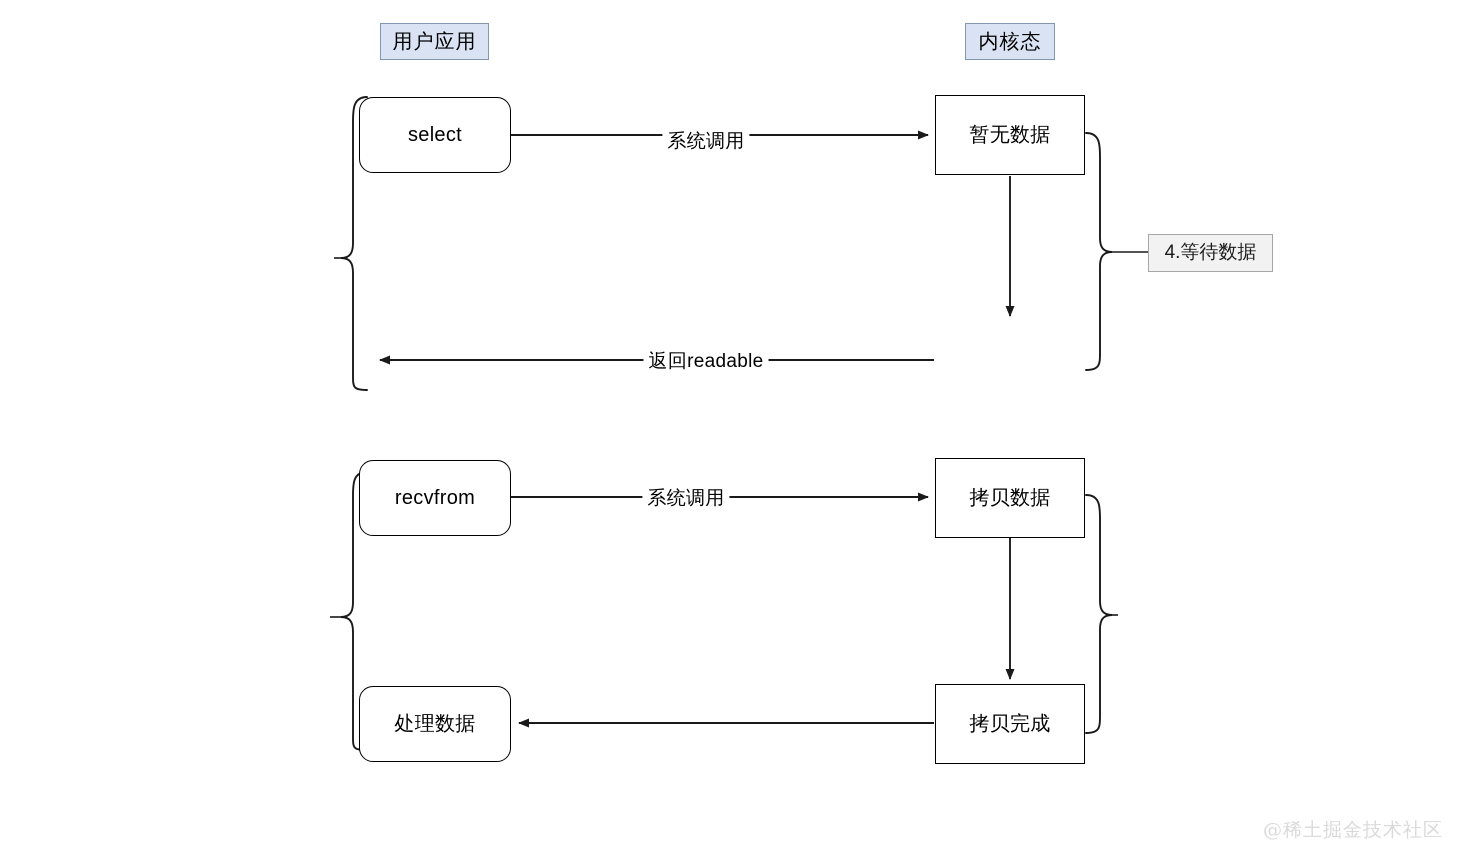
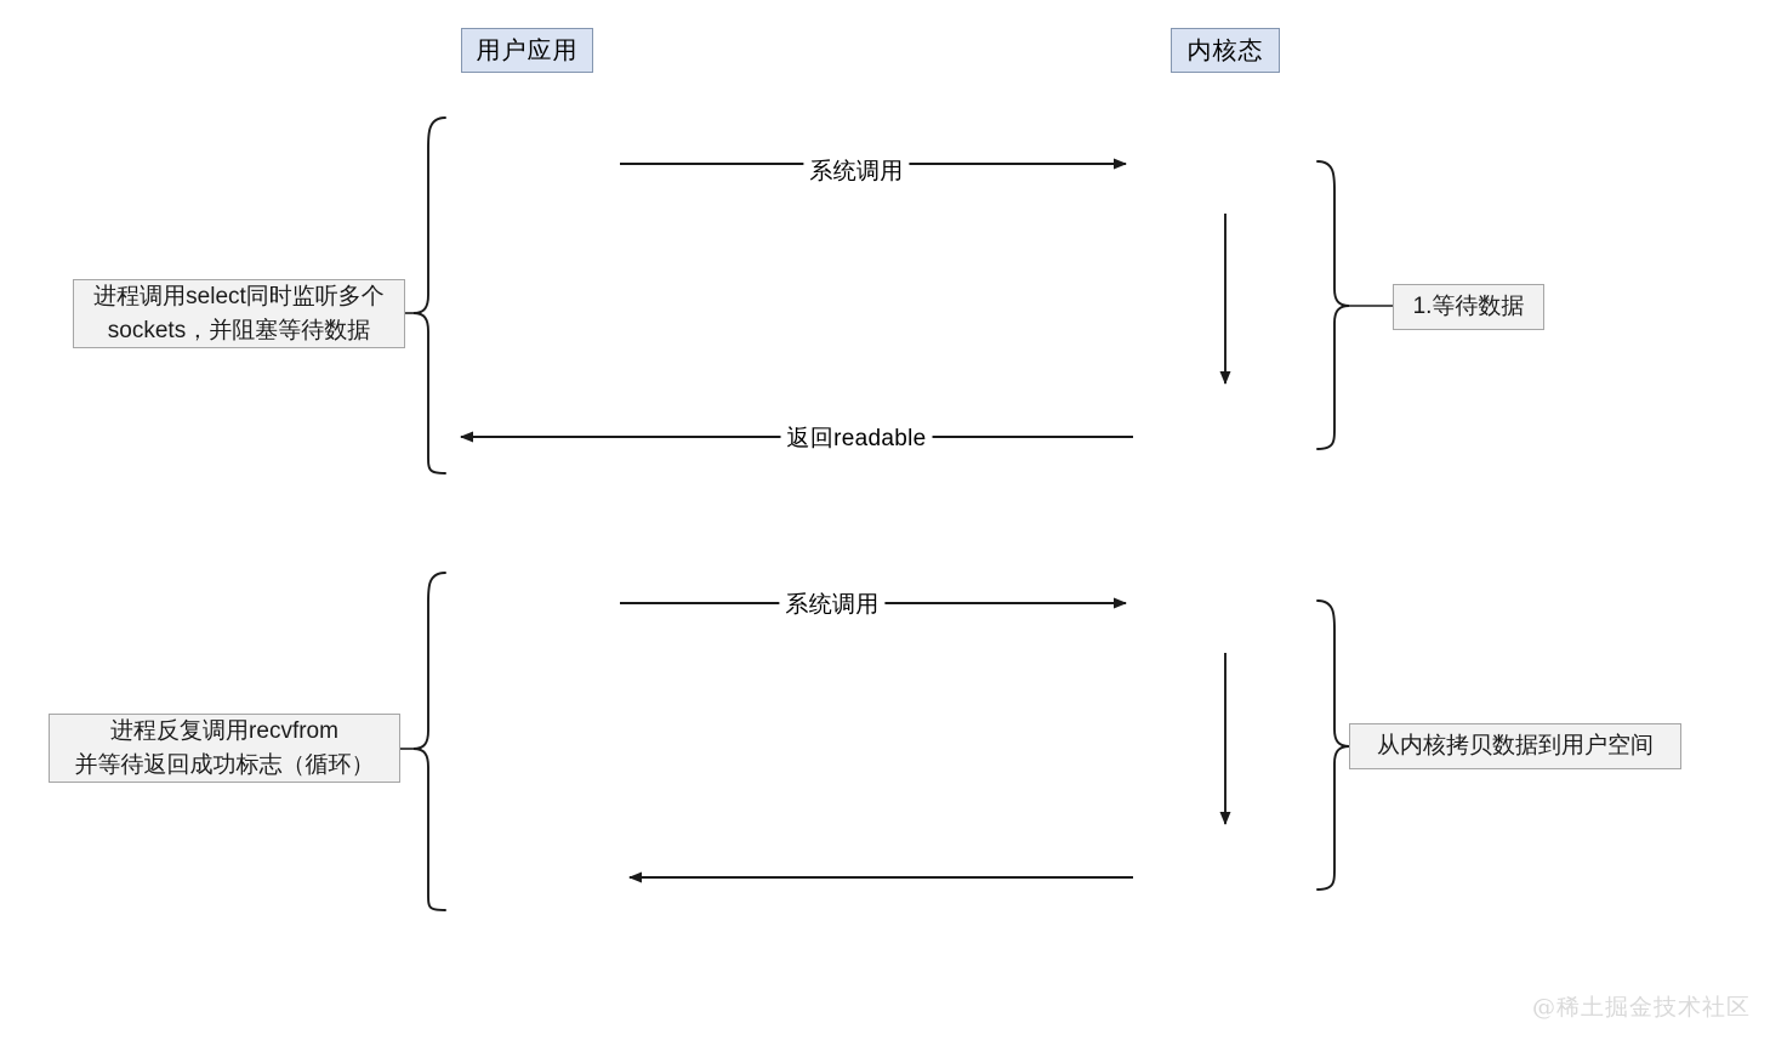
  用户应用
  内核态
- select
- 暂无数据
  系统调用
  返回readable
+ 进程调用select同时监听多个
+ sockets，并阻塞等待数据
- 4.等待数据
+ 1.等待数据
- recvfrom
- 拷贝数据
- 拷贝完成
- 处理数据
  系统调用
+ 进程反复调用recvfrom
+ 并等待返回成功标志（循环）
+ 从内核拷贝数据到用户空间
  @稀土掘金技术社区
